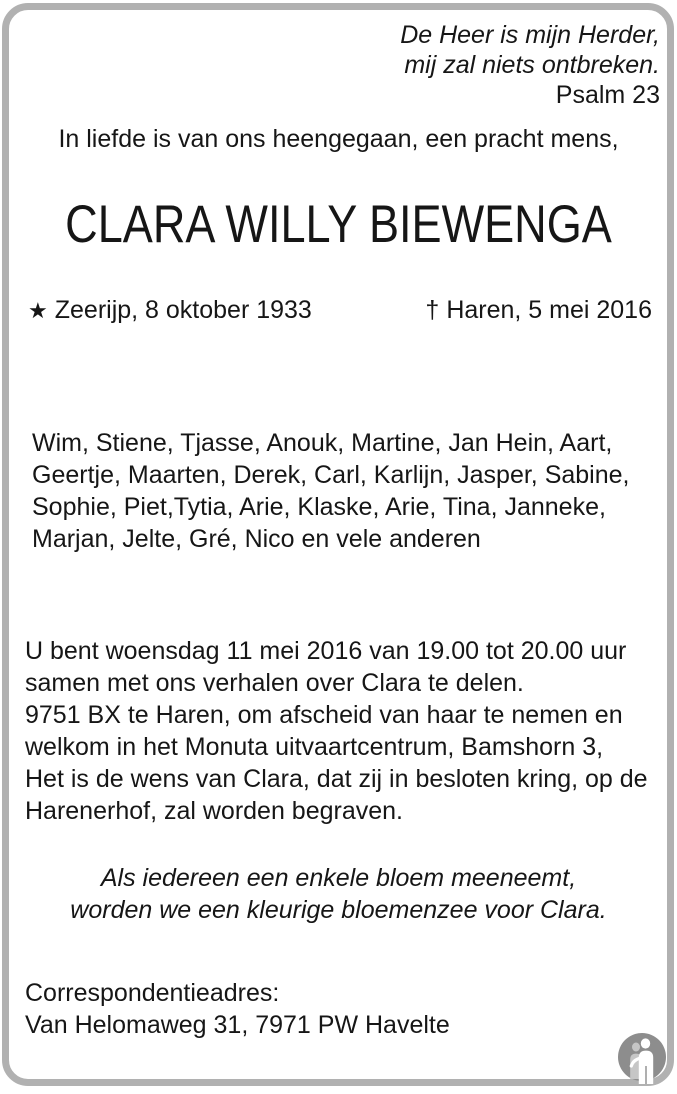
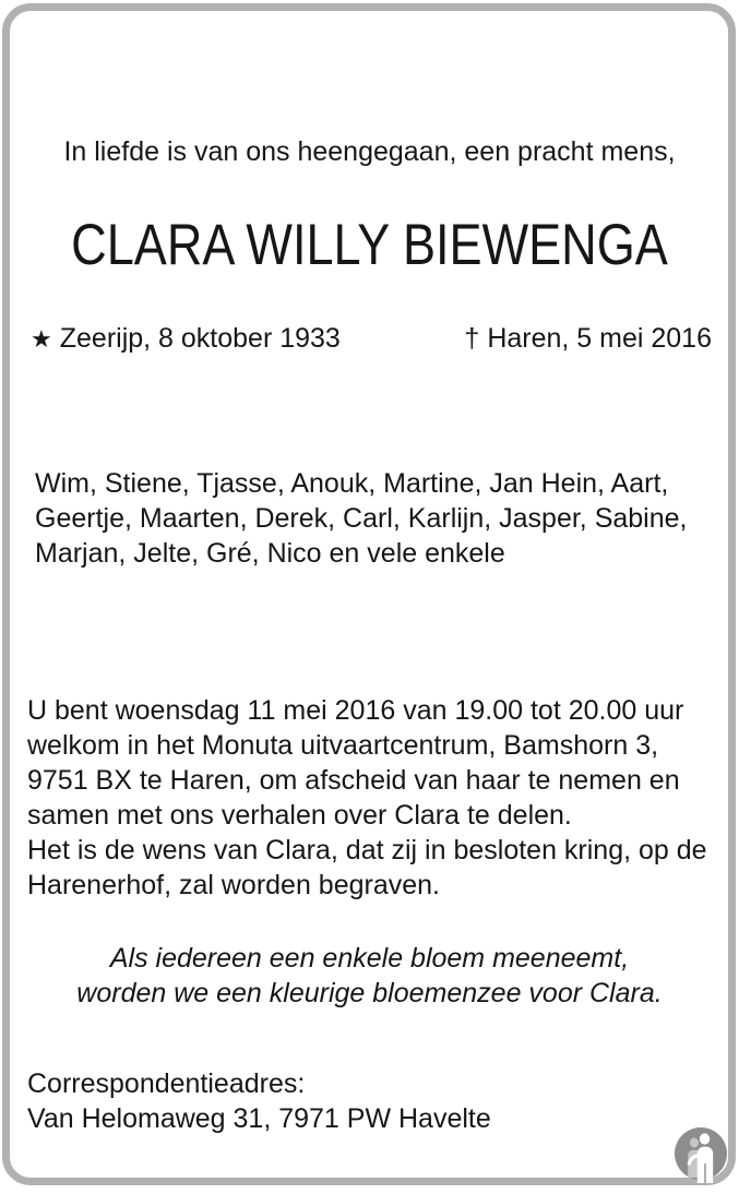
- De Heer is mijn Herder,
- mij zal niets ontbreken.
- Psalm 23
  In liefde is van ons heengegaan, een pracht mens,
  CLARA WILLY BIEWENGA
  ★ Zeerijp, 8 oktober 1933
  † Haren, 5 mei 2016
  Wim, Stiene, Tjasse, Anouk, Martine, Jan Hein, Aart,
  Geertje, Maarten, Derek, Carl, Karlijn, Jasper, Sabine,
- Sophie, Piet,Tytia, Arie, Klaske, Arie, Tina, Janneke,
- Marjan, Jelte, Gré, Nico en vele anderen
+ Marjan, Jelte, Gré, Nico en vele enkele
  U bent woensdag 11 mei 2016 van 19.00 tot 20.00 uur
- samen met ons verhalen over Clara te delen.
+ welkom in het Monuta uitvaartcentrum, Bamshorn 3,
  9751 BX te Haren, om afscheid van haar te nemen en
- welkom in het Monuta uitvaartcentrum, Bamshorn 3,
+ samen met ons verhalen over Clara te delen.
  Het is de wens van Clara, dat zij in besloten kring, op de
  Harenerhof, zal worden begraven.
  Als iedereen een enkele bloem meeneemt,
  worden we een kleurige bloemenzee voor Clara.
  Correspondentieadres:
  Van Helomaweg 31, 7971 PW Havelte
